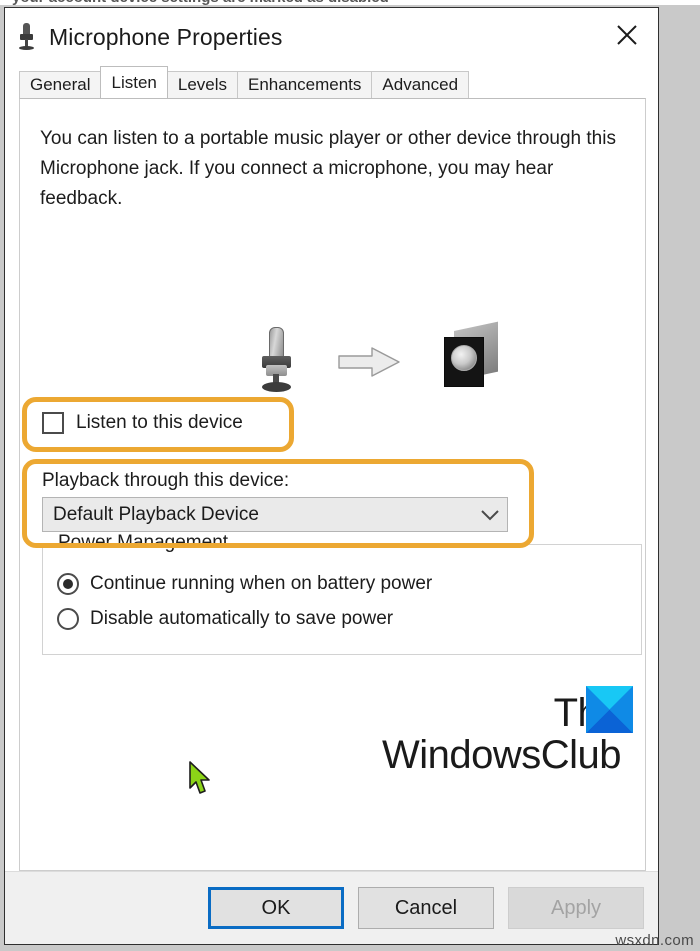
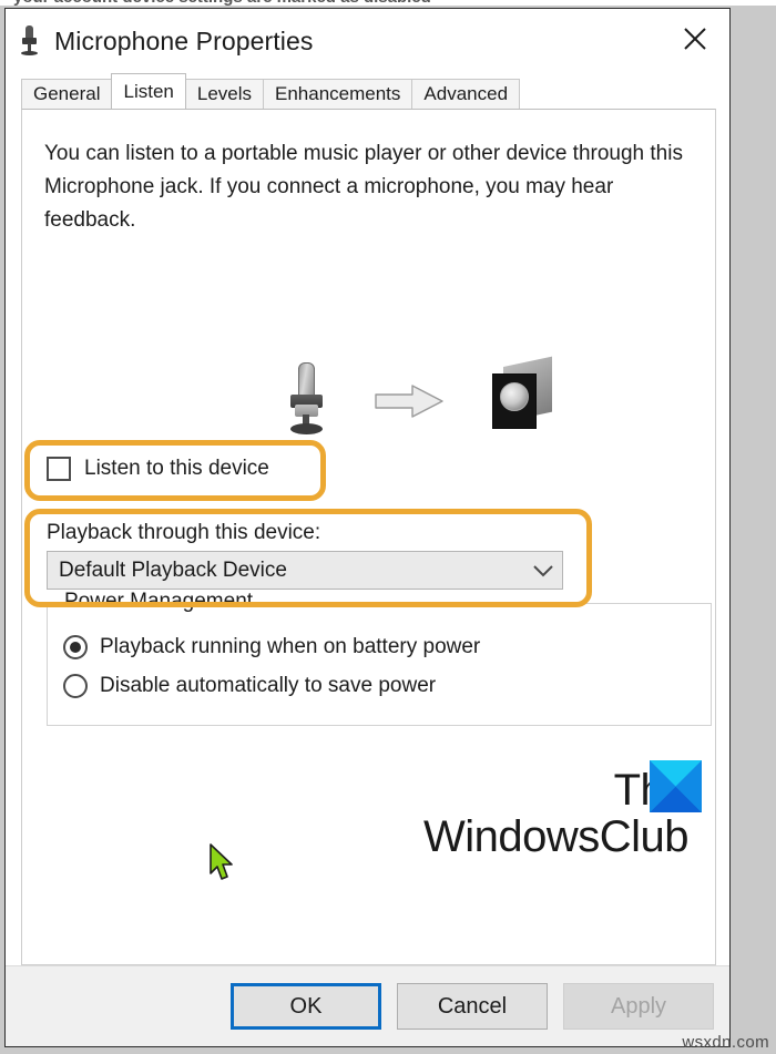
  Microphone Properties
  General
  Listen
  Levels
  Enhancements
  Advanced
  You can listen to a portable music player or other device through this Microphone jack. If you connect a microphone, you may hear feedback.
  Listen to this device
  Playback through this device:
  Default Playback Device
  Power Management
- Continue running when on battery power
+ Playback running when on battery power
  Disable automatically to save power
  WindowsClub
  OK
  Cancel
  Apply
  wsxdn.com
